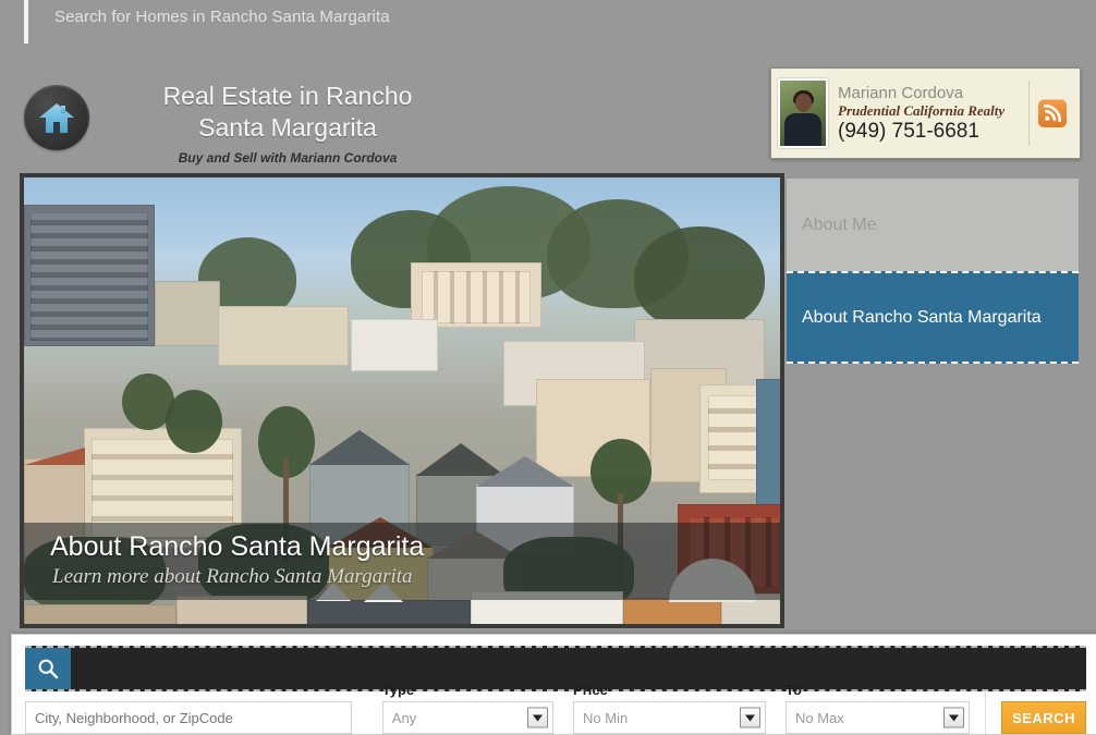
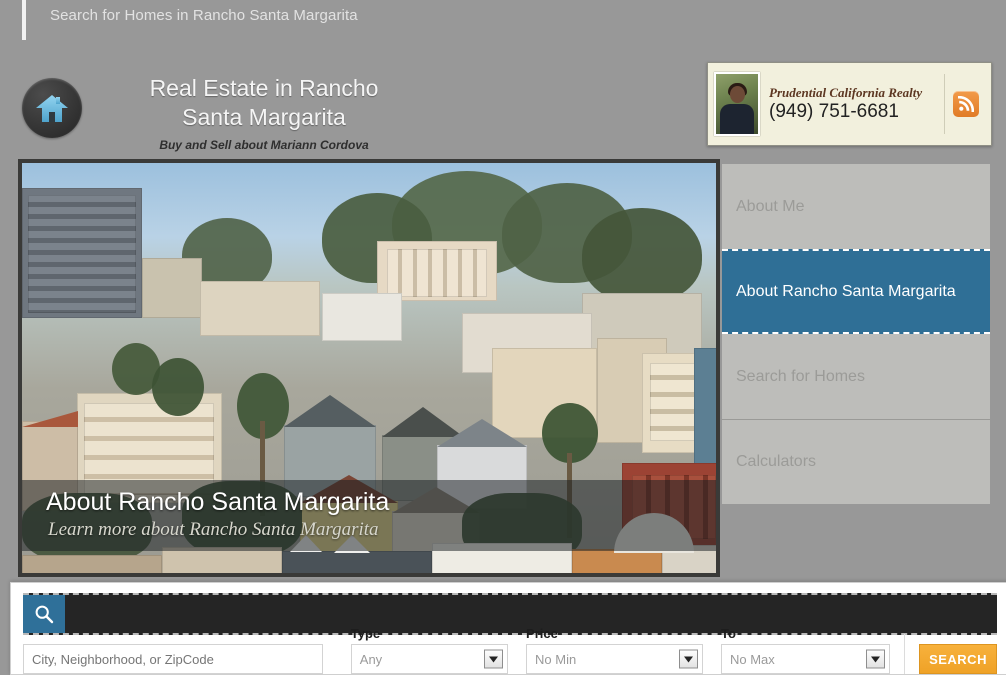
  Search for Homes in Rancho Santa Margarita
  Real Estate in Rancho
  Santa Margarita
- Buy and Sell with Mariann Cordova
+ Buy and Sell about Mariann Cordova
- Mariann Cordova
  Prudential California Realty
  (949) 751-6681
  About Rancho Santa Margarita
  Learn more about Rancho Santa Margarita
  About Me
  About Rancho Santa Margarita
+ Search for Homes
+ Calculators
  City, Neighborhood, or ZipCode
  Type
  Any
  Price
  No Min
  To
  No Max
  SEARCH
